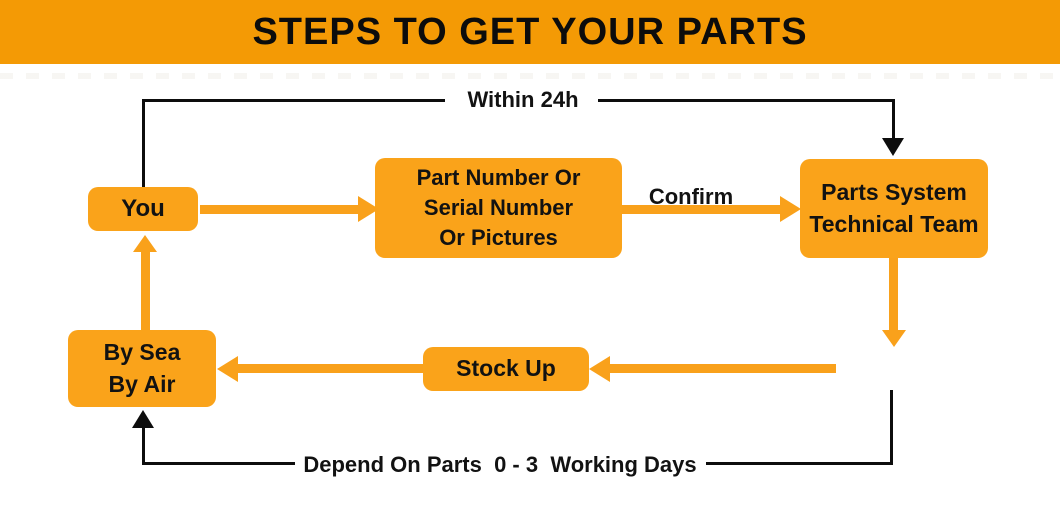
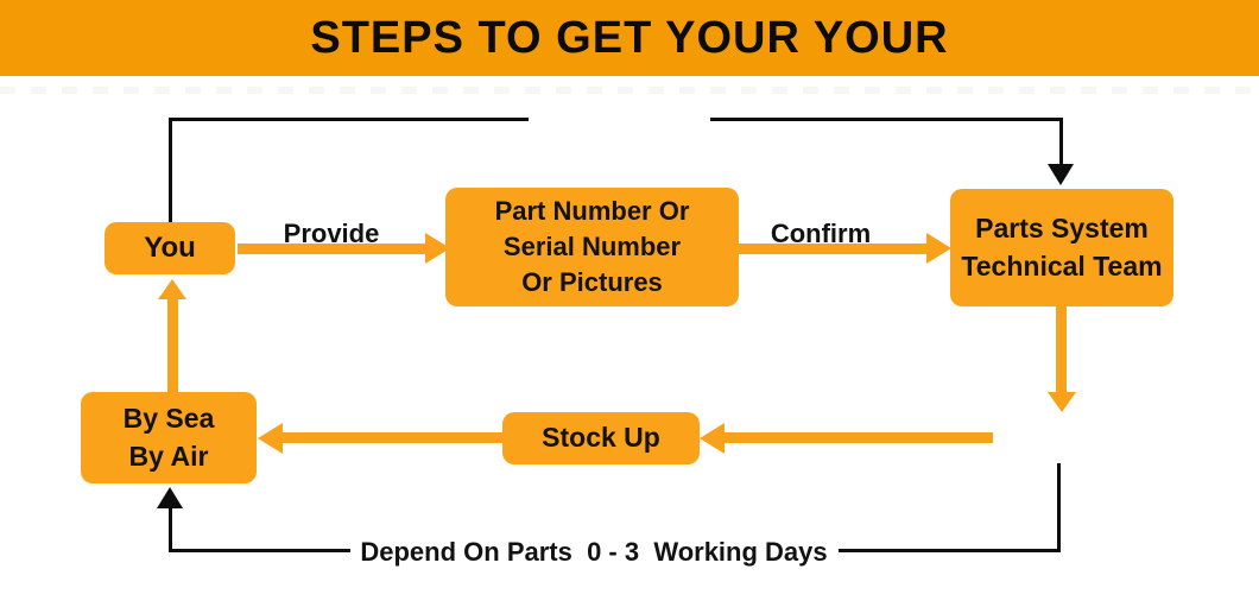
- STEPS TO GET YOUR PARTS
+ STEPS TO GET YOUR YOUR
- Within 24h
  You
  Part Number Or
  Serial Number
  Or Pictures
  Parts System
  Technical Team
  Stock Up
  By Sea
  By Air
+ Provide
  Confirm
  Depend On Parts 0 - 3 Working Days
